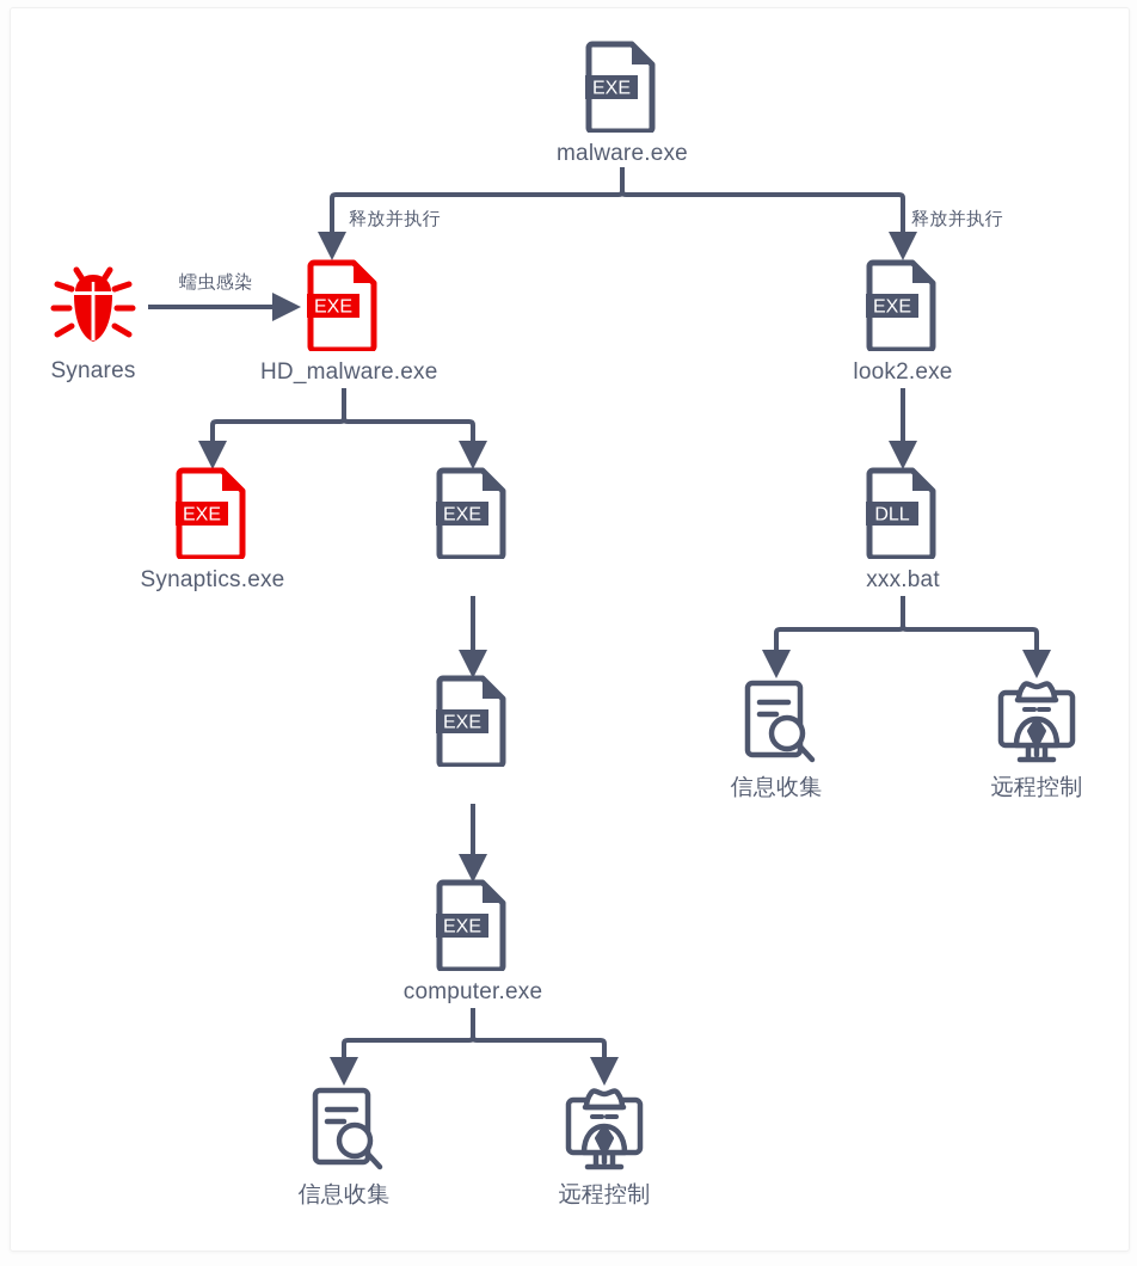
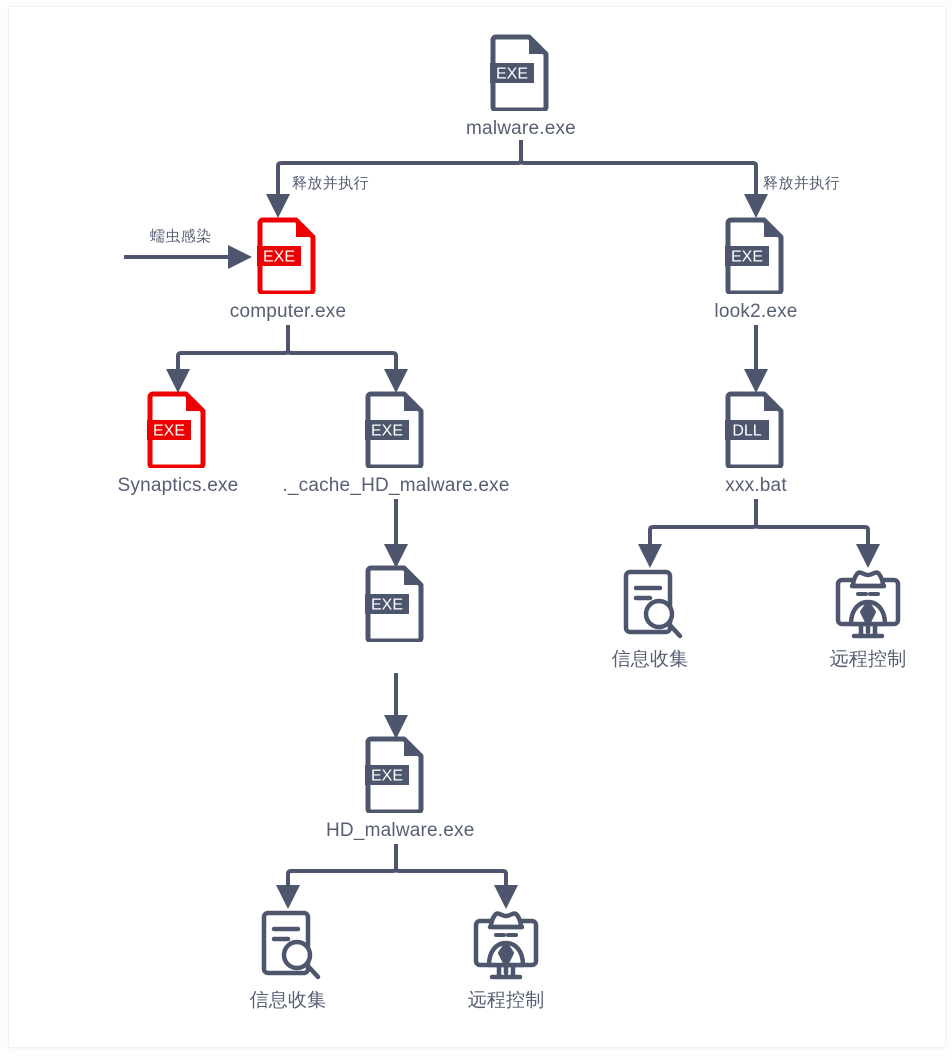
  释放并执行
  释放并执行
  蠕虫感染
  EXE
  malware.exe
- Synares
  EXE
- HD_malware.exe
+ computer.exe
  EXE
  look2.exe
  EXE
  Synaptics.exe
  EXE
+ ._cache_HD_malware.exe
  DLL
  xxx.bat
  EXE
  信息收集
  远程控制
  EXE
- computer.exe
+ HD_malware.exe
  信息收集
  远程控制
